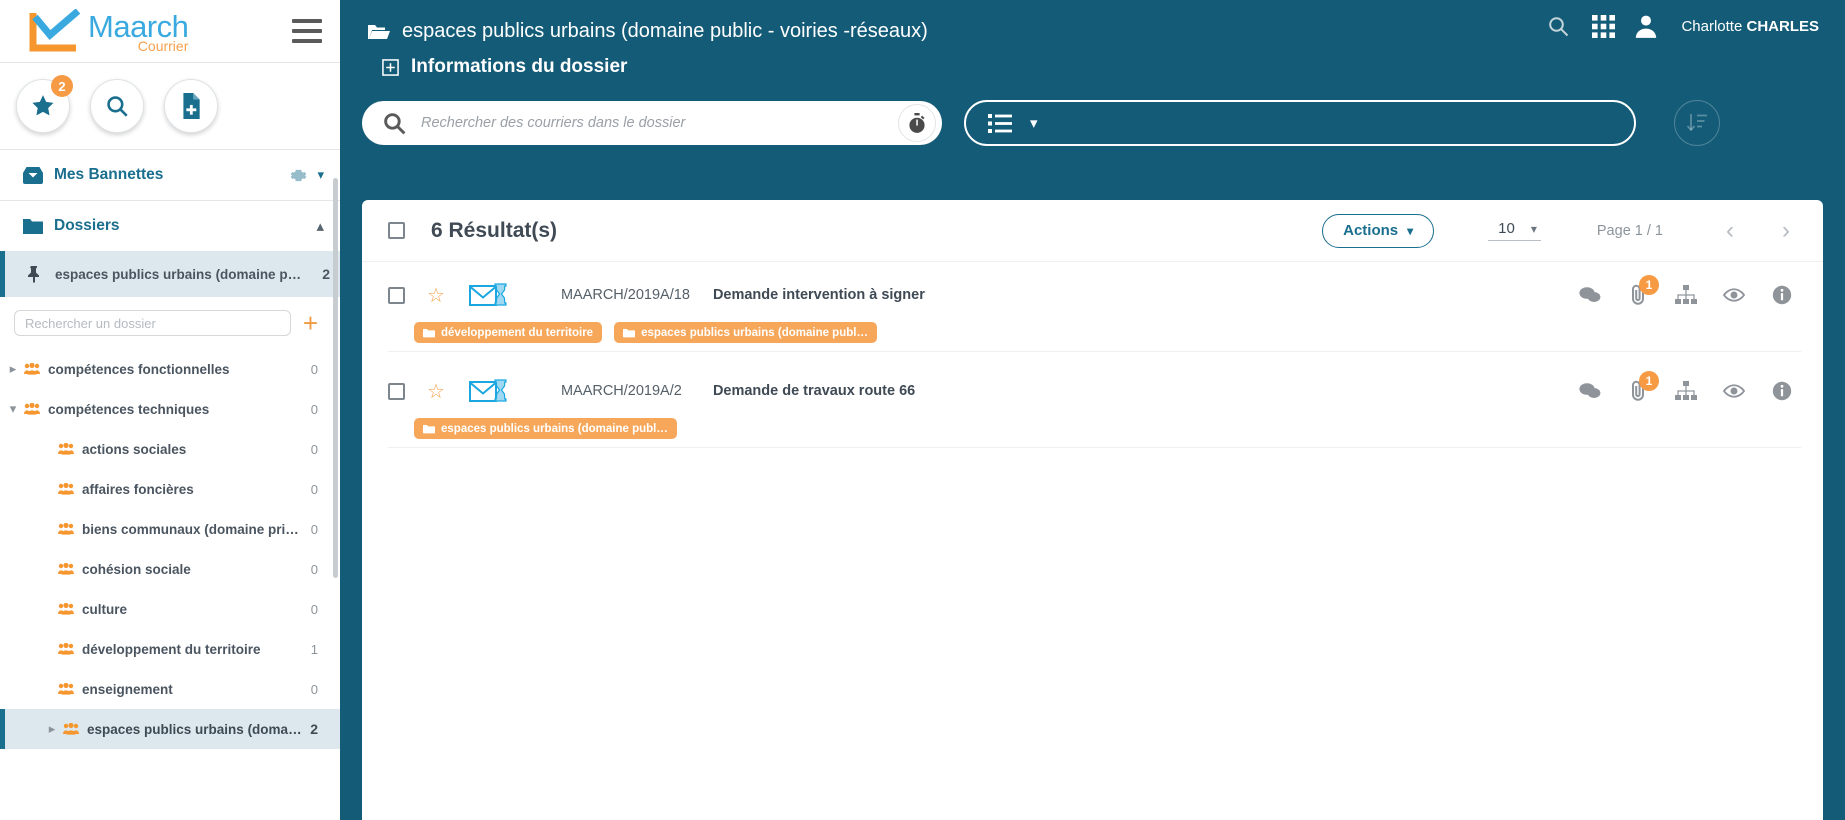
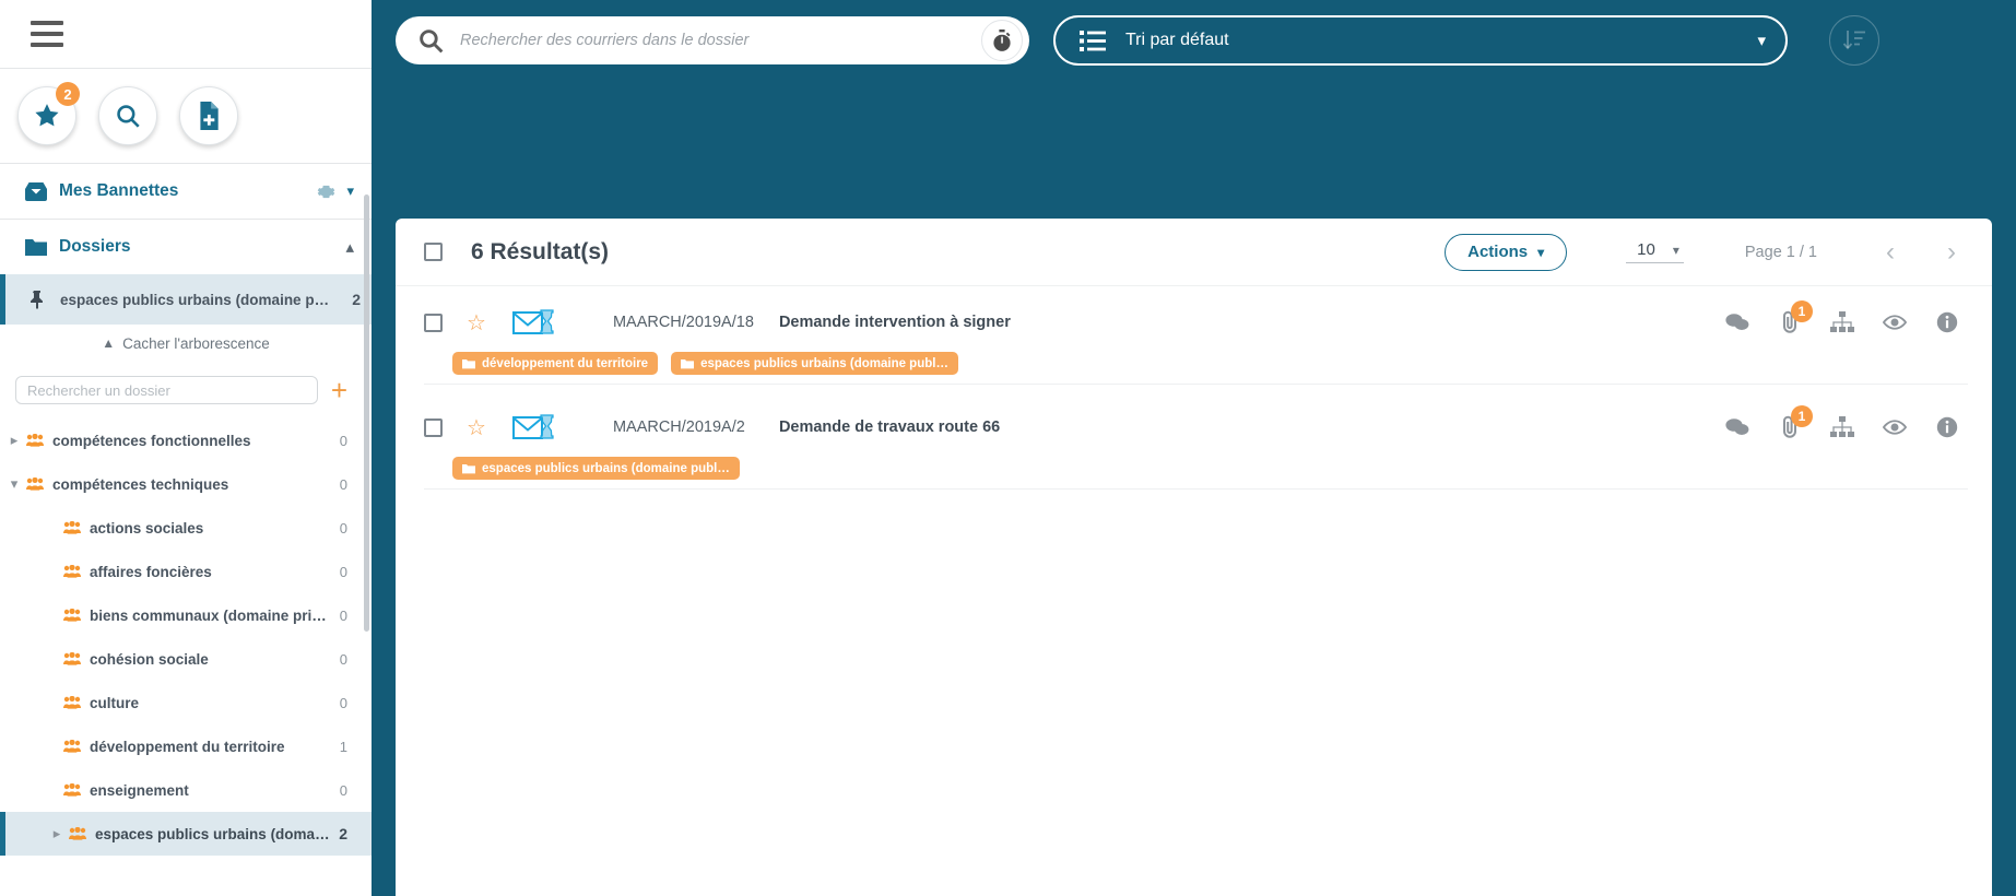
- Maarch
- Courrier
  2
  Mes Bannettes
  ▾
  Dossiers
  ▴
  espaces publics urbains (domaine publ
  2
+ ▲
+ Cacher l'arborescence
  Rechercher un dossier
  +
  ▸
  compétences fonctionnelles
  0
  ▾
  compétences techniques
  0
  actions sociales
  0
  affaires foncières
  0
  biens communaux (domaine privé)
  0
  cohésion sociale
  0
  culture
  0
  développement du territoire
  1
  enseignement
  0
  ▸
  espaces publics urbains (domain
  2
- espaces publics urbains (domaine public - voiries -réseaux)
- Informations du dossier
- Charlotte CHARLES
  Rechercher des courriers dans le dossier
+ Tri par défaut
  ▾
  6 Résultat(s)
  Actions
  ▾
  10
  ▾
  Page 1 / 1
  ‹
  ›
  ☆
  MAARCH/2019A/18
  Demande intervention à signer
  1
  développement du territoire
  espaces publics urbains (domaine publ…
  ☆
  MAARCH/2019A/2
  Demande de travaux route 66
  1
  espaces publics urbains (domaine publ…
